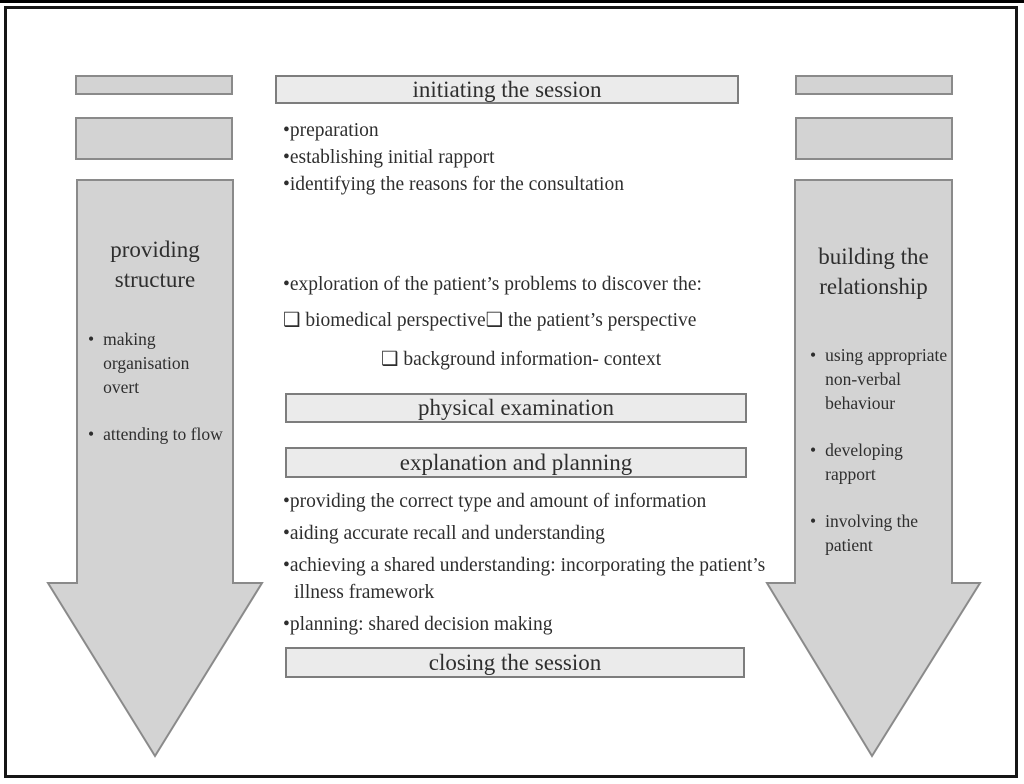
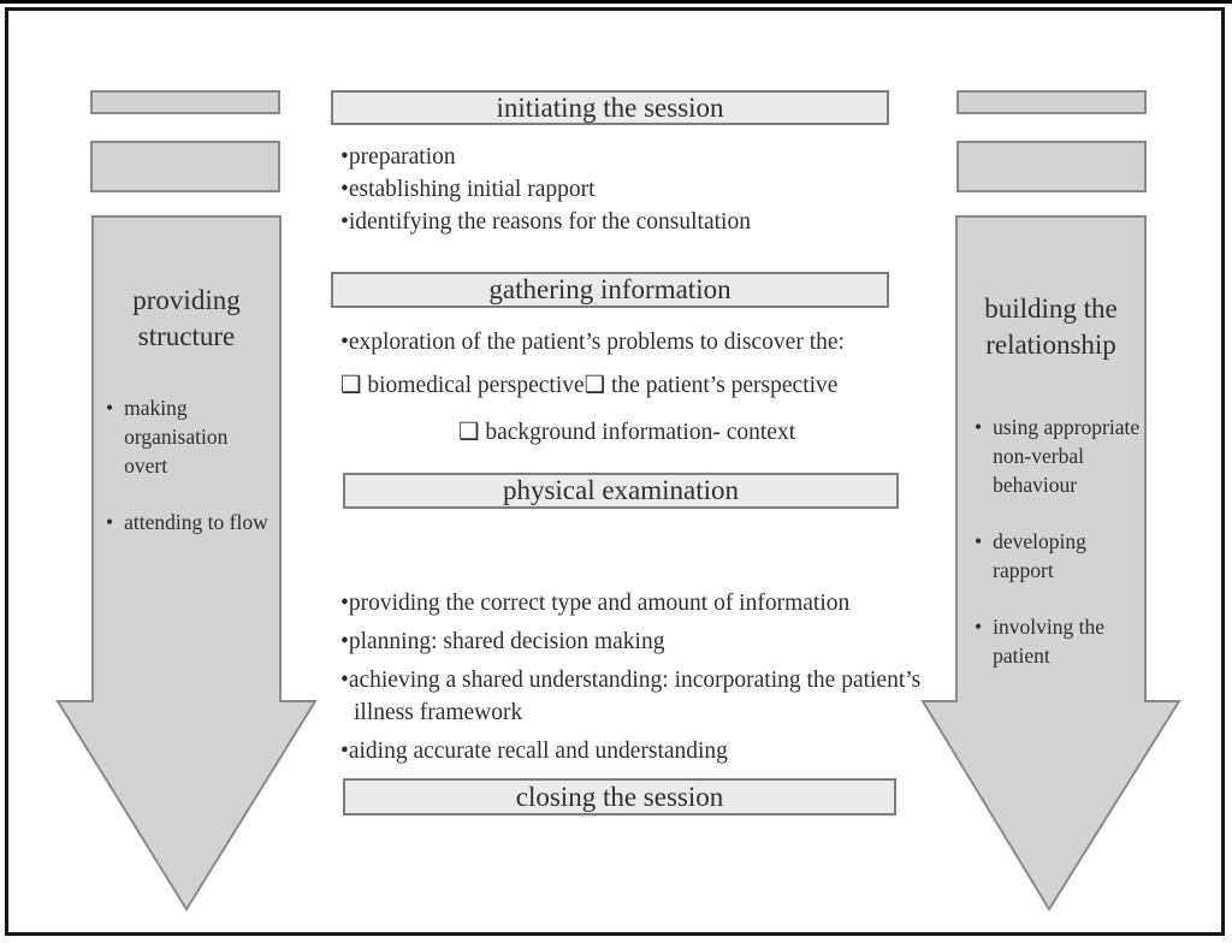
  providing structure
  •
  making organisation overt
  •
  attending to flow
  building the relationship
  •
  using appropriate non-verbal behaviour
  •
  developing rapport
  •
  involving the patient
  initiating the session
  •preparation
  •establishing initial rapport
  •identifying the reasons for the consultation
+ gathering information
  •exploration of the patient’s problems to discover the:
  ❑ biomedical perspective❑ the patient’s perspective
  ❑ background information- context
  physical examination
- explanation and planning
  •providing the correct type and amount of information
- •aiding accurate recall and understanding
+ •planning: shared decision making
  •achieving a shared understanding: incorporating the patient’s illness framework
- •planning: shared decision making
+ •aiding accurate recall and understanding
  closing the session
